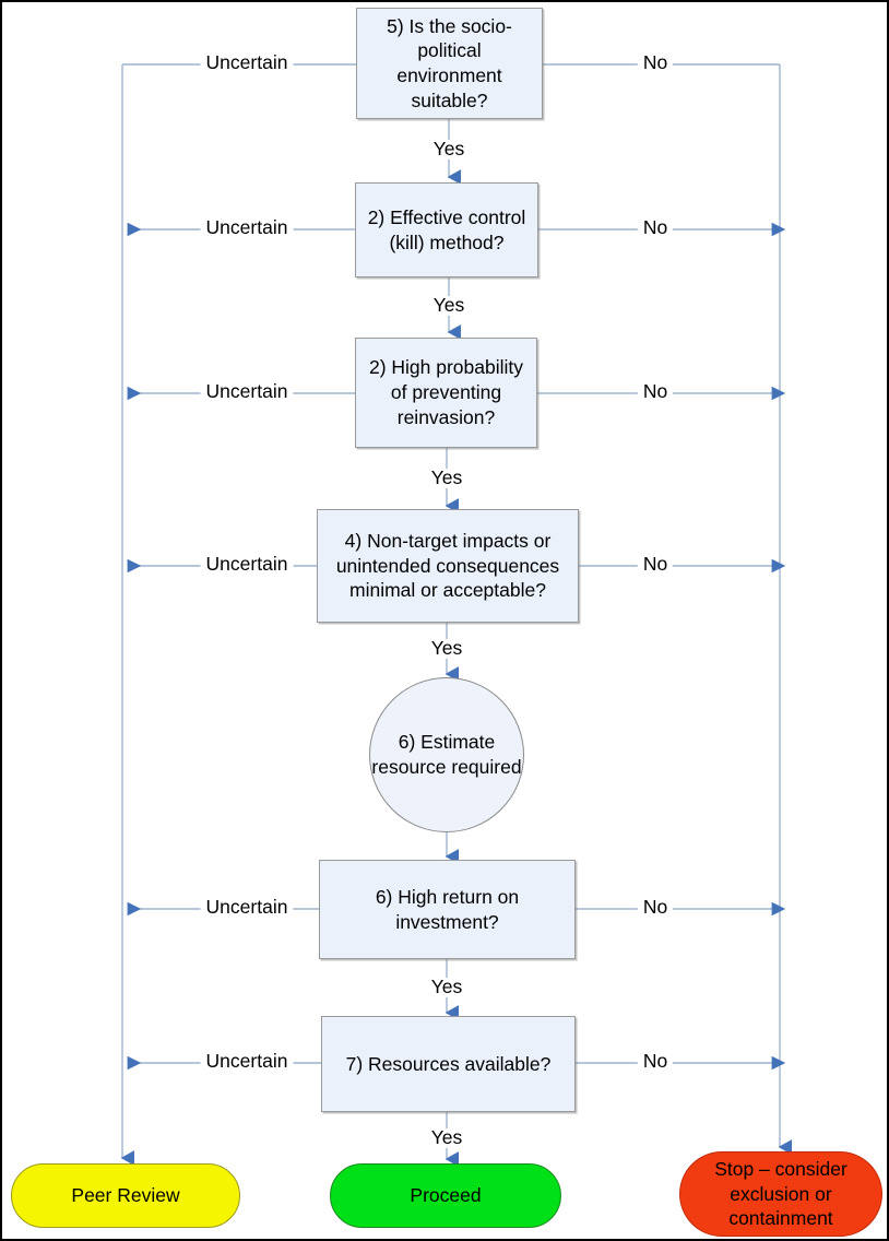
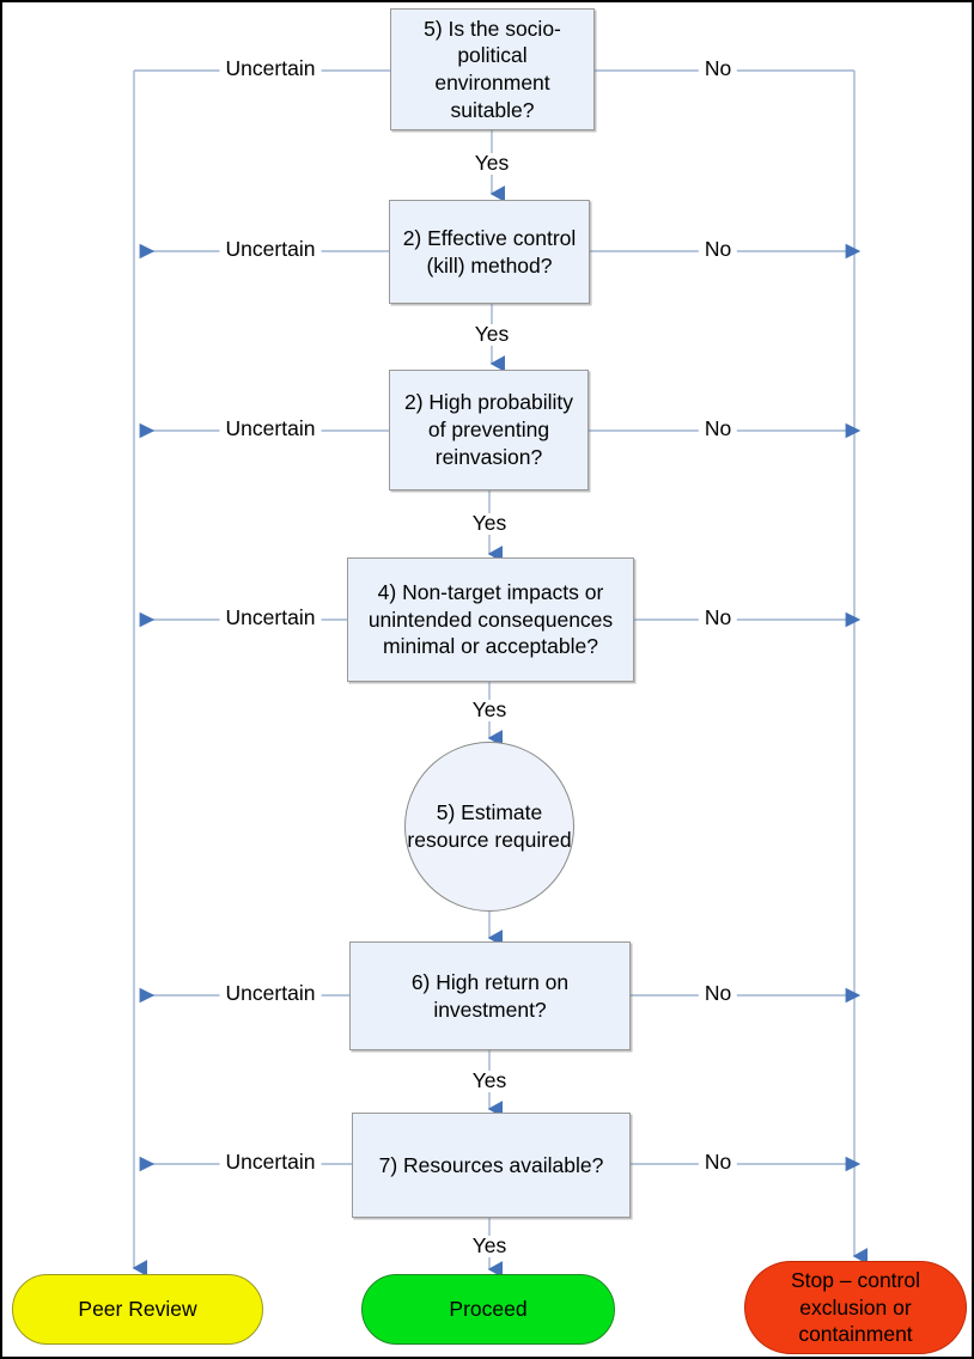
  5) Is the socio-political environment suitable?
  2) Effective control (kill) method?
  2) High probability of preventing reinvasion?
  4) Non-target impacts or unintended consequences minimal or acceptable?
- 6) Estimate resource required
+ 5) Estimate resource required
  6) High return on investment?
  7) Resources available?
  Peer Review
  Proceed
- Stop – consider exclusion or containment
+ Stop – control exclusion or containment
  Uncertain
  No
  Yes
  Uncertain
  No
  Yes
  Uncertain
  No
  Yes
  Uncertain
  No
  Yes
  Uncertain
  No
  Yes
  Uncertain
  No
  Yes
